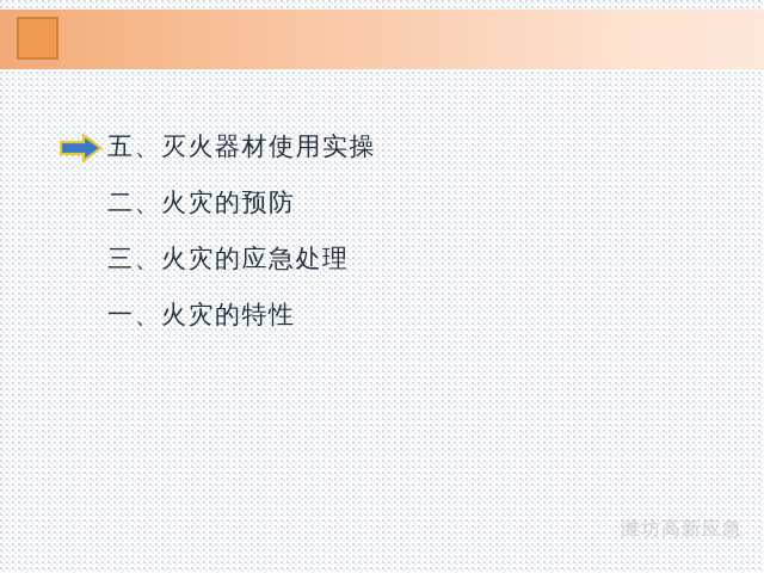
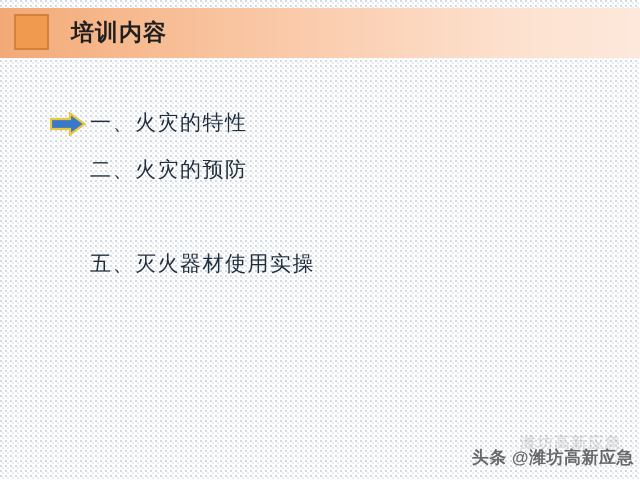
+ 培训内容
- 五、灭火器材使用实操
+ 一、火灾的特性
  二、火灾的预防
- 三、火灾的应急处理
- 一、火灾的特性
+ 五、灭火器材使用实操
  潍坊高新应急
+ 头条 @潍坊高新应急
